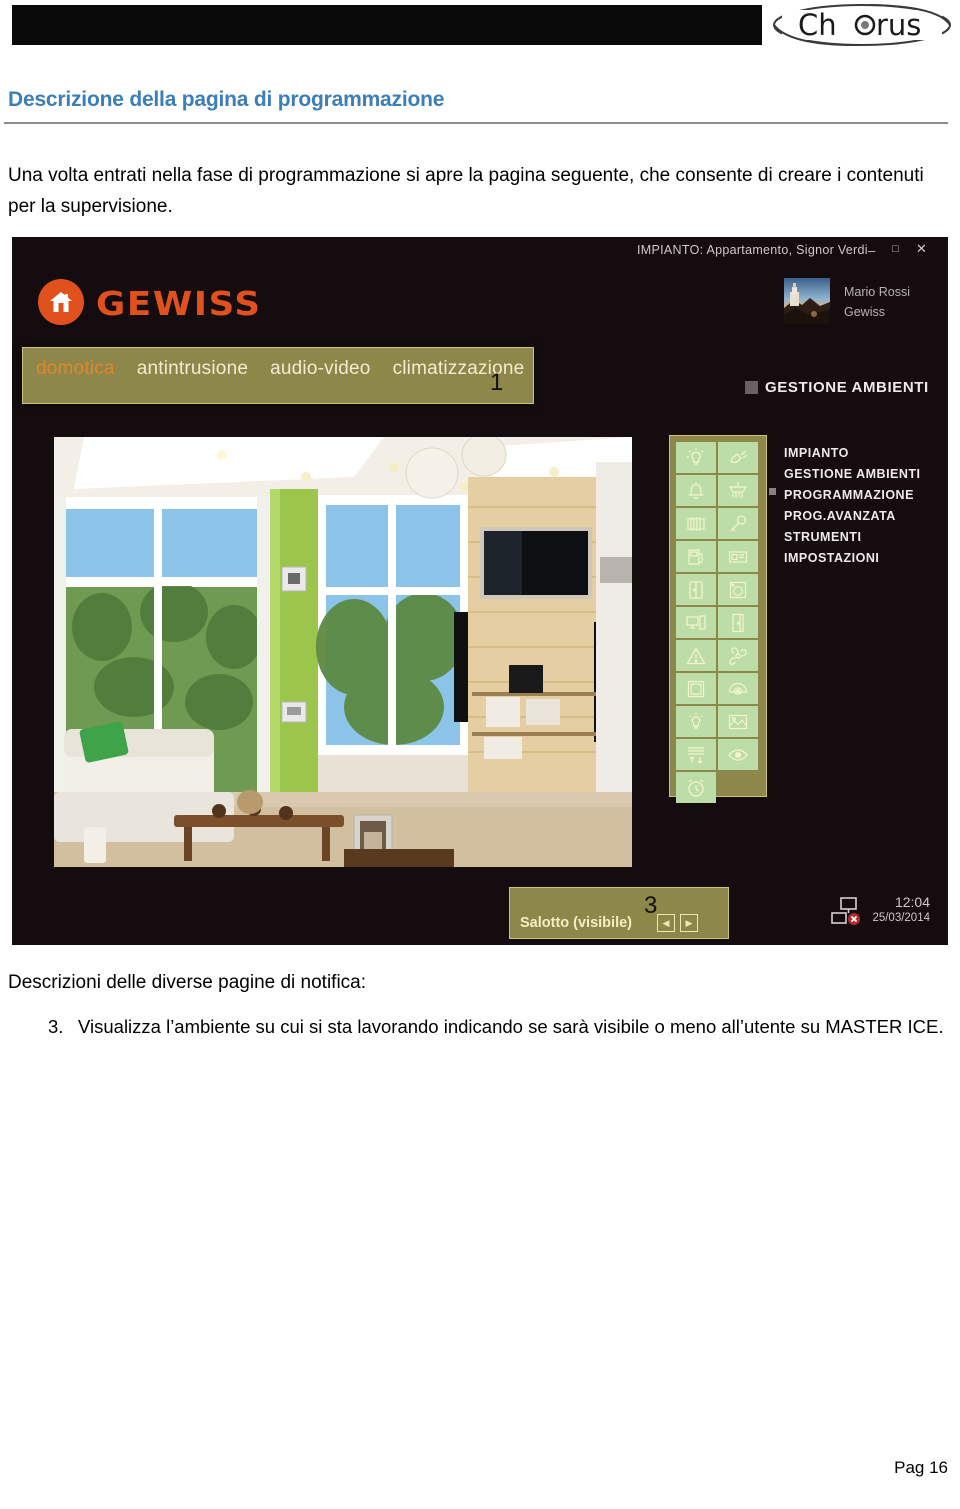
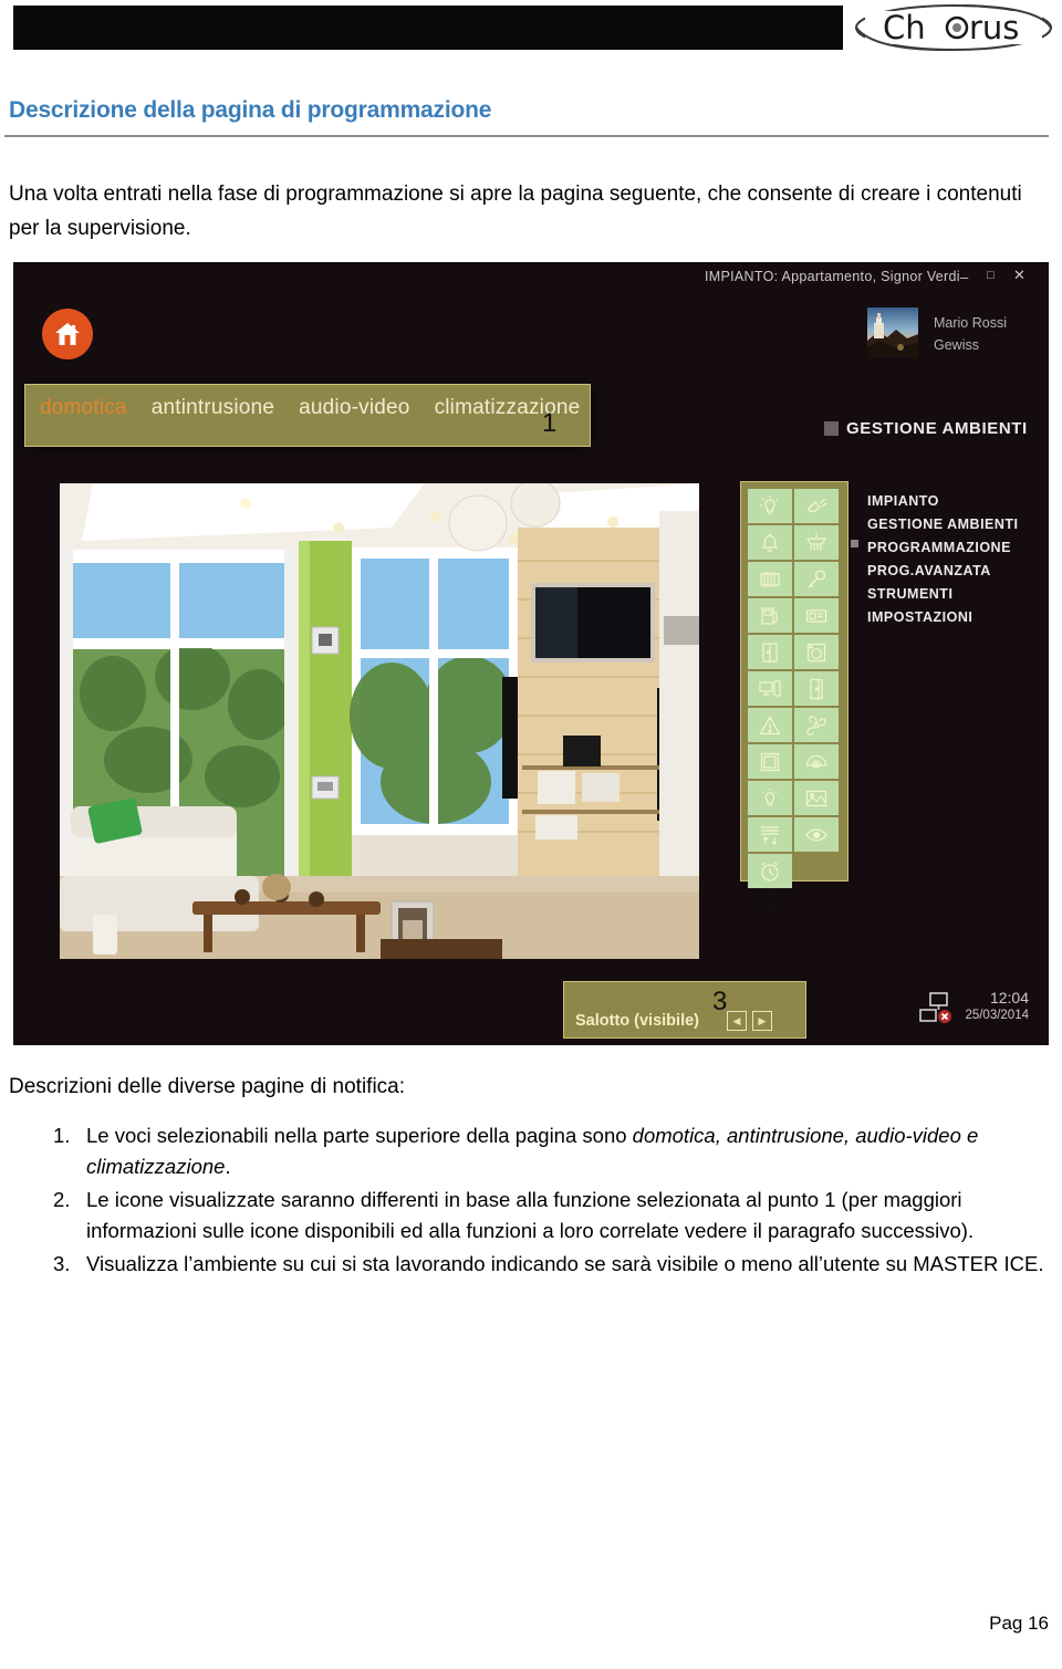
  Ch
  rus
  Descrizione della pagina di programmazione
  Una volta entrati nella fase di programmazione si apre la pagina seguente, che consente di creare i contenuti per la supervisione.
  IMPIANTO: Appartamento, Signor Verdi
  –
  □
  ✕
- GEWISS
  domotica
  antintrusione
  audio-video
  climatizzazione
  1
  Mario Rossi
  Gewiss
  GESTIONE AMBIENTI
  2
  IMPIANTO
  GESTIONE AMBIENTI
  PROGRAMMAZIONE
  PROG.AVANZATA
  STRUMENTI
  IMPOSTAZIONI
  Salotto (visibile)
  ◀
  ▶
  3
  12:04
  25/03/2014
  Descrizioni delle diverse pagine di notifica:
+ 1.
+ Le voci selezionabili nella parte superiore della pagina sono domotica, antintrusione, audio-video e climatizzazione.
+ 2.
+ Le icone visualizzate saranno differenti in base alla funzione selezionata al punto 1 (per maggiori informazioni sulle icone disponibili ed alla funzioni a loro correlate vedere il paragrafo successivo).
  3.
  Visualizza l’ambiente su cui si sta lavorando indicando se sarà visibile o meno all’utente su MASTER ICE.
  Pag 16
